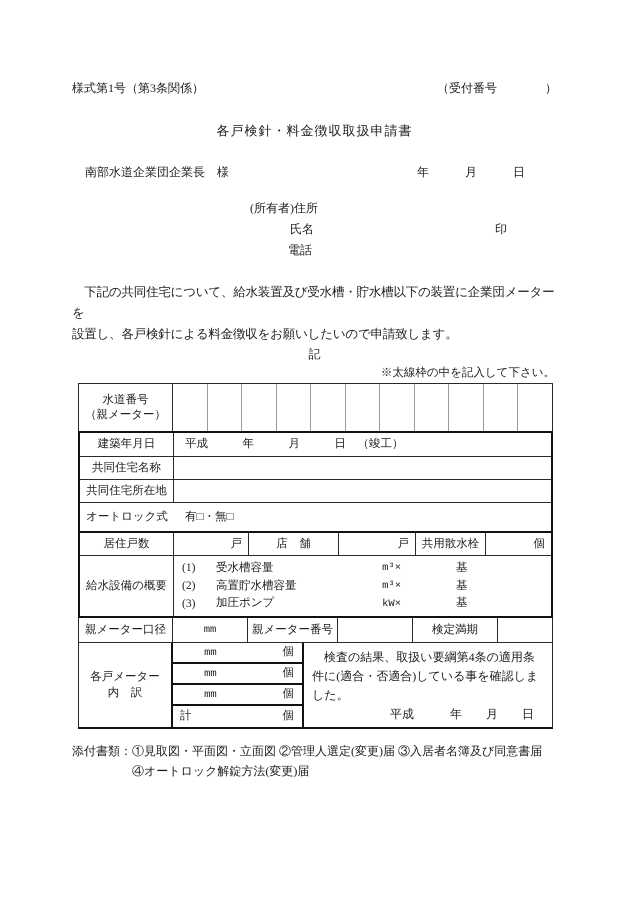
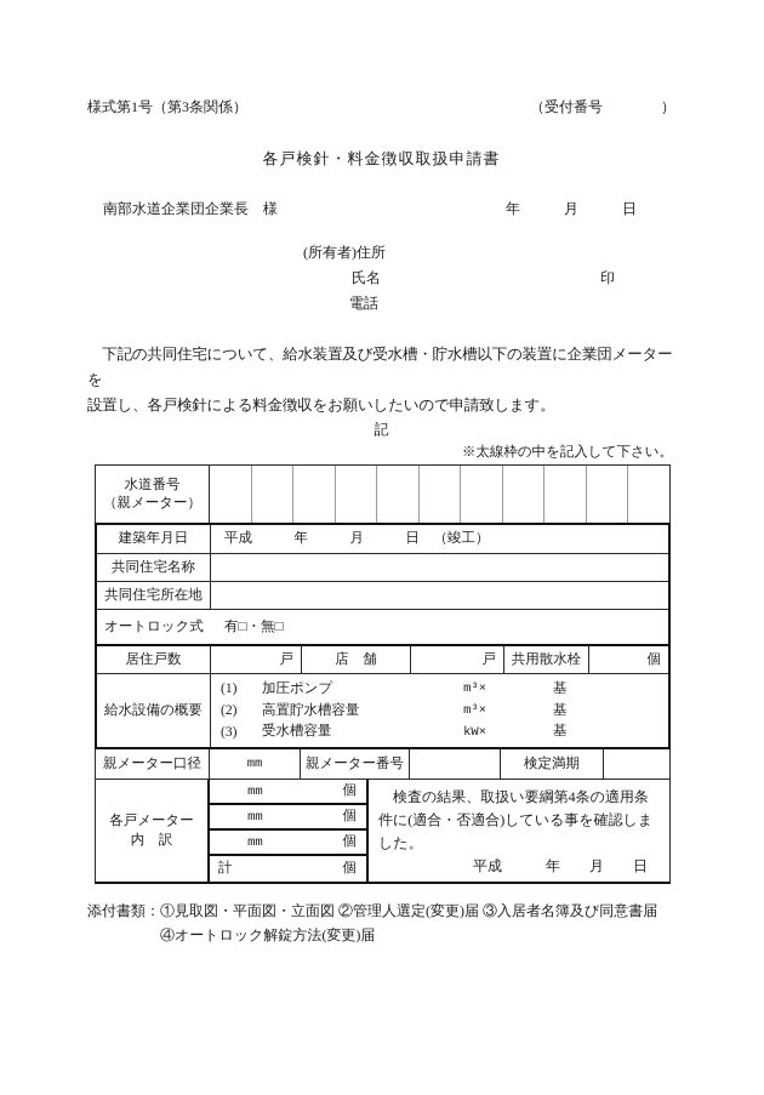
  様式第1号（第3条関係）
  （受付番号 ）
  各戸検針・料金徴収取扱申請書
  南部水道企業団企業長 様
  年 月 日
  (所有者)住所
  氏名
  印
  電話
  下記の共同住宅について、給水装置及び受水槽・貯水槽以下の装置に企業団メーターを
  設置し、各戸検針による料金徴収をお願いしたいので申請致します。
  記
  ※太線枠の中を記入して下さい。
  水道番号
  （親メーター）
  建築年月日
  平成 年 月 日 （竣工）
  共同住宅名称
  共同住宅所在地
  オートロック式
  有□・無□
  居住戸数
  戸
  店 舗
  戸
  共用散水栓
  個
  給水設備の概要
  (1)
- 受水槽容量
+ 加圧ポンプ
  m³×
  基
  (2)
  高置貯水槽容量
  m³×
  基
  (3)
- 加圧ポンプ
+ 受水槽容量
  kW×
  基
  親メーター口径
  mm
  親メーター番号
  検定満期
  各戸メーター
  内 訳
  mm
  個
  mm
  個
  mm
  個
  計
  個
  検査の結果、取扱い要綱第4条の適用条件に(適合・否適合)している事を確認しました。
  平成 年 月 日
  添付書類：①見取図・平面図・立面図 ②管理人選定(変更)届 ③入居者名簿及び同意書届
  ④オートロック解錠方法(変更)届
